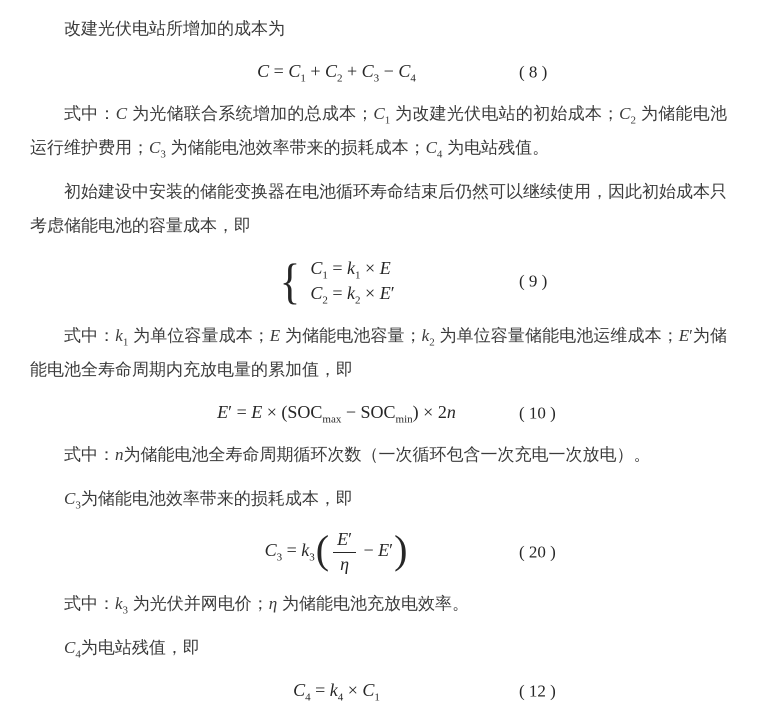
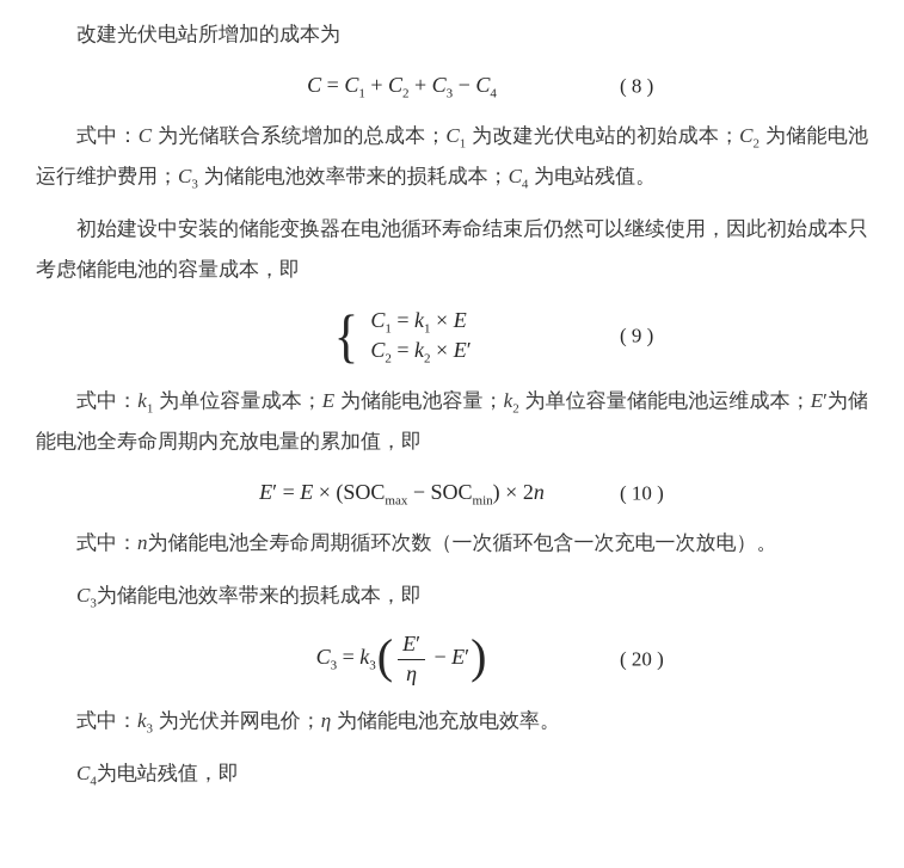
  改建光伏电站所增加的成本为
  C = C1 + C2 + C3 − C4
  ( 8 )
  式中：C 为光储联合系统增加的总成本；C1 为改建光伏电站的初始成本；C2 为储能电池运行维护费用；C3 为储能电池效率带来的损耗成本；C4 为电站残值。
  初始建设中安装的储能变换器在电池循环寿命结束后仍然可以继续使用，因此初始成本只考虑储能电池的容量成本，即
  {
  C1 = k1 × E
  C2 = k2 × E′
  ( 9 )
  式中：k1 为单位容量成本；E 为储能电池容量；k2 为单位容量储能电池运维成本；E′为储能电池全寿命周期内充放电量的累加值，即
  E′ = E × (SOCmax − SOCmin) × 2n
  ( 10 )
  式中：n为储能电池全寿命周期循环次数（一次循环包含一次充电一次放电）。
  C3为储能电池效率带来的损耗成本，即
  C3 = k3(
  E′
  η
  − E′)
  ( 20 )
  式中：k3 为光伏并网电价；η 为储能电池充放电效率。
  C4为电站残值，即
- C4 = k4 × C1
- ( 12 )
